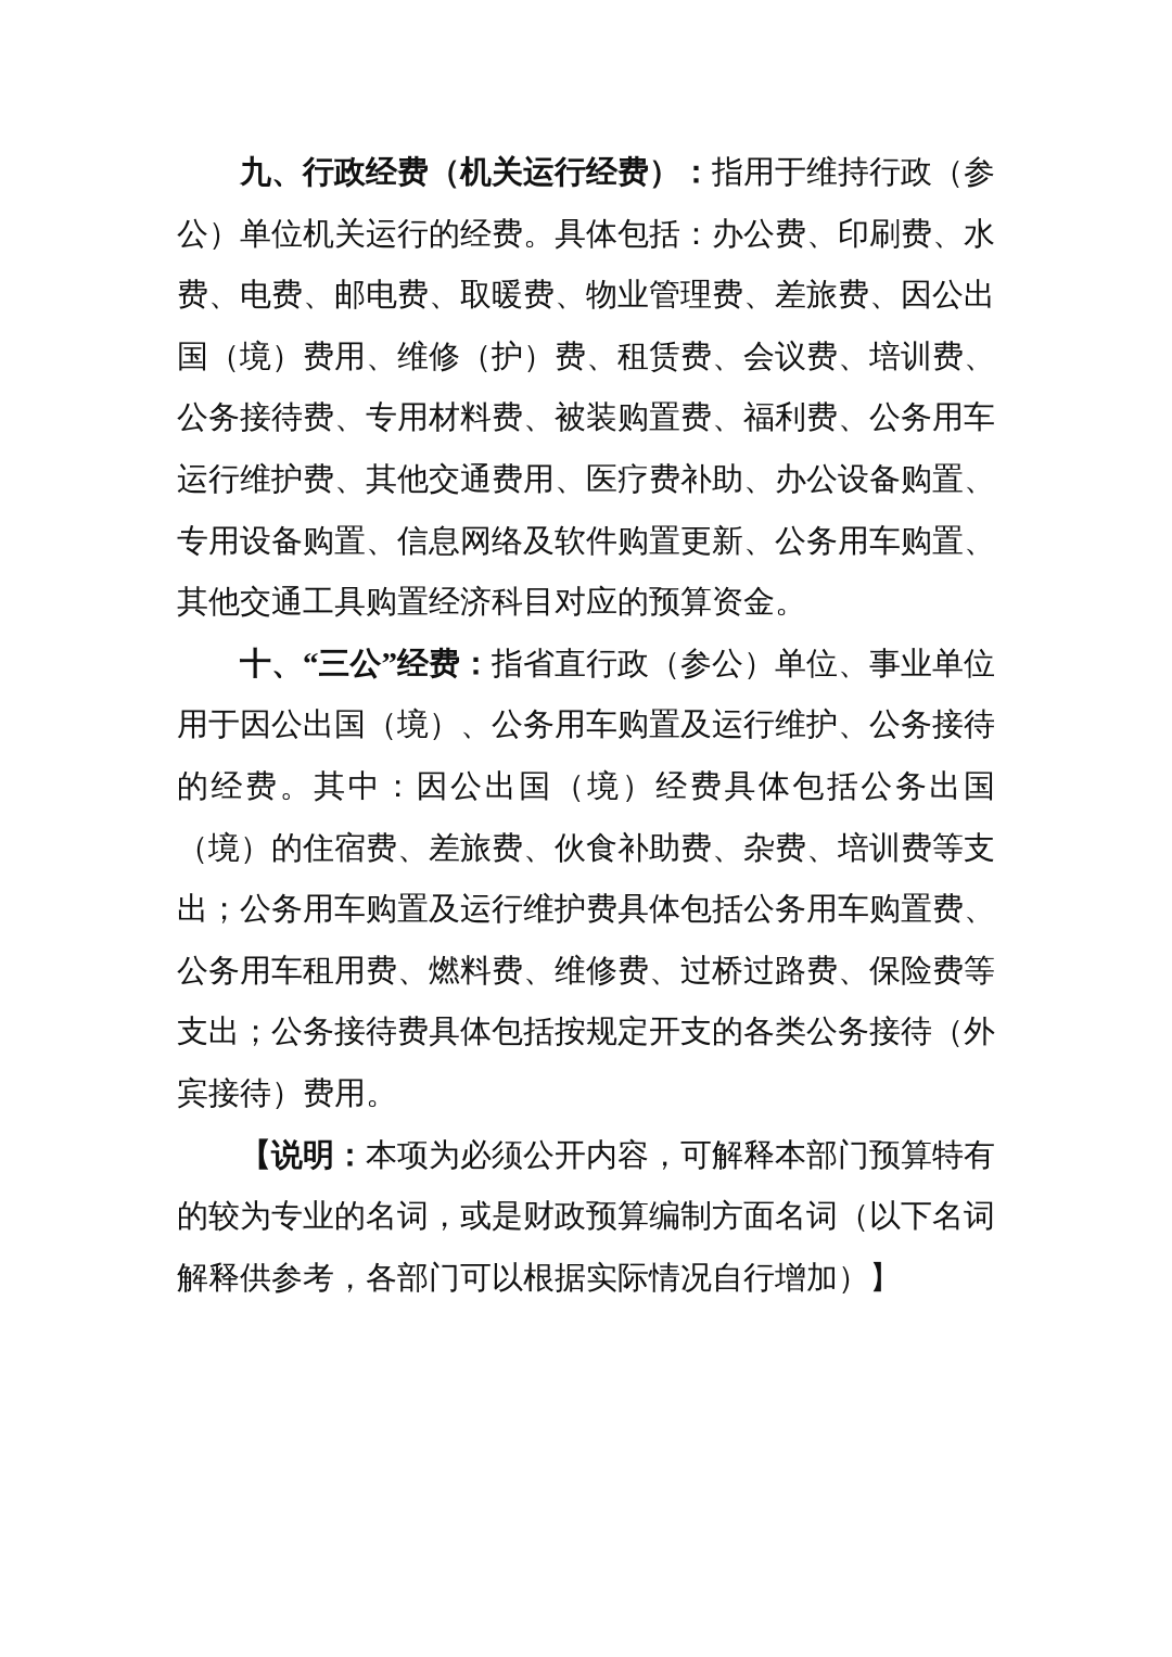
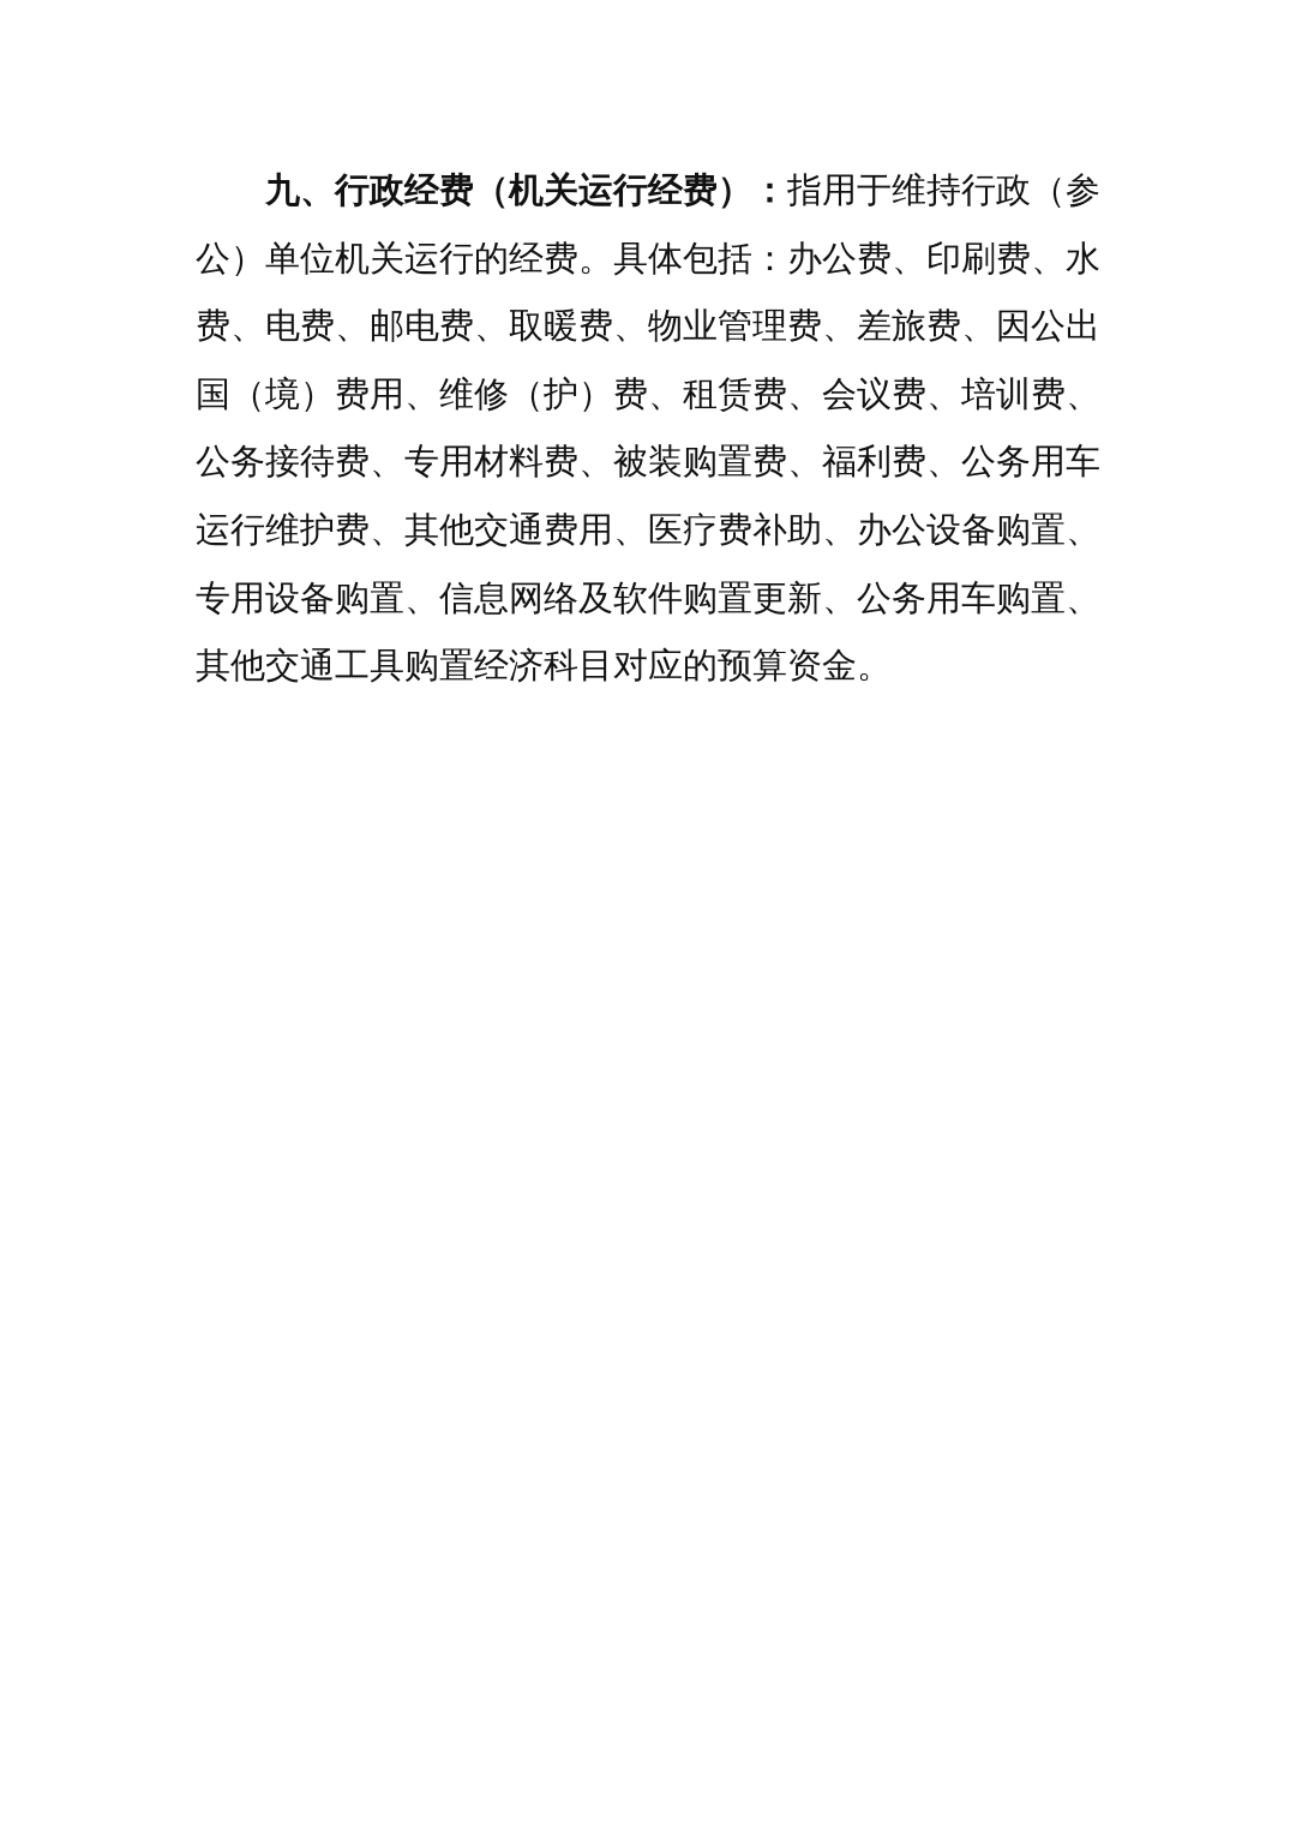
  九、行政经费（机关运行经费）：指用于维持行政（参公）单位机关运行的经费。具体包括：办公费、印刷费、水费、电费、邮电费、取暖费、物业管理费、差旅费、因公出国（境）费用、维修（护）费、租赁费、会议费、培训费、公务接待费、专用材料费、被装购置费、福利费、公务用车运行维护费、其他交通费用、医疗费补助、办公设备购置、专用设备购置、信息网络及软件购置更新、公务用车购置、其他交通工具购置经济科目对应的预算资金。
- 十、“三公”经费：指省直行政（参公）单位、事业单位用于因公出国（境）、公务用车购置及运行维护、公务接待的经费。其中：因公出国（境）经费具体包括公务出国（境）的住宿费、差旅费、伙食补助费、杂费、培训费等支出；公务用车购置及运行维护费具体包括公务用车购置费、公务用车租用费、燃料费、维修费、过桥过路费、保险费等支出；公务接待费具体包括按规定开支的各类公务接待（外宾接待）费用。
- 【说明：本项为必须公开内容，可解释本部门预算特有的较为专业的名词，或是财政预算编制方面名词（以下名词解释供参考，各部门可以根据实际情况自行增加）】
